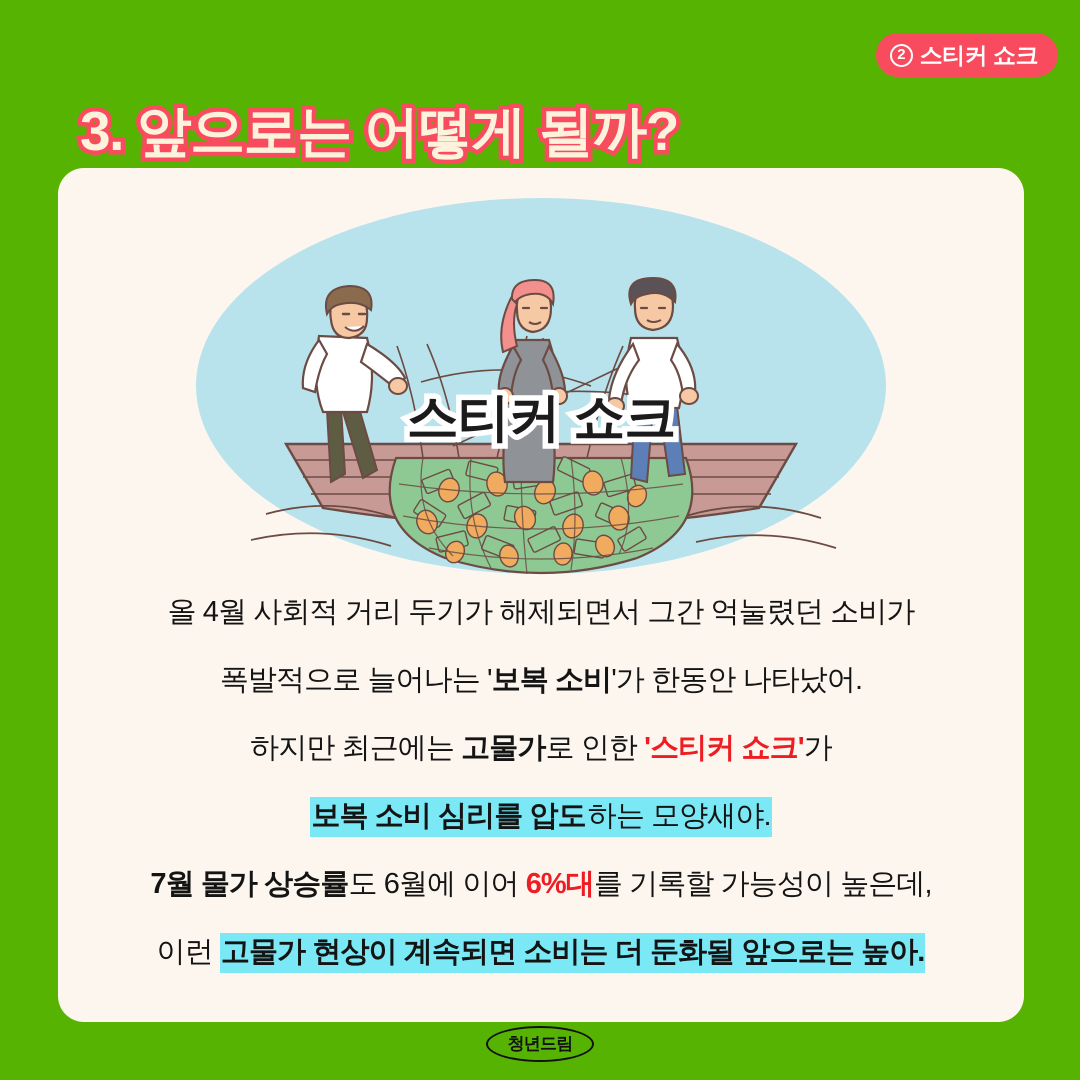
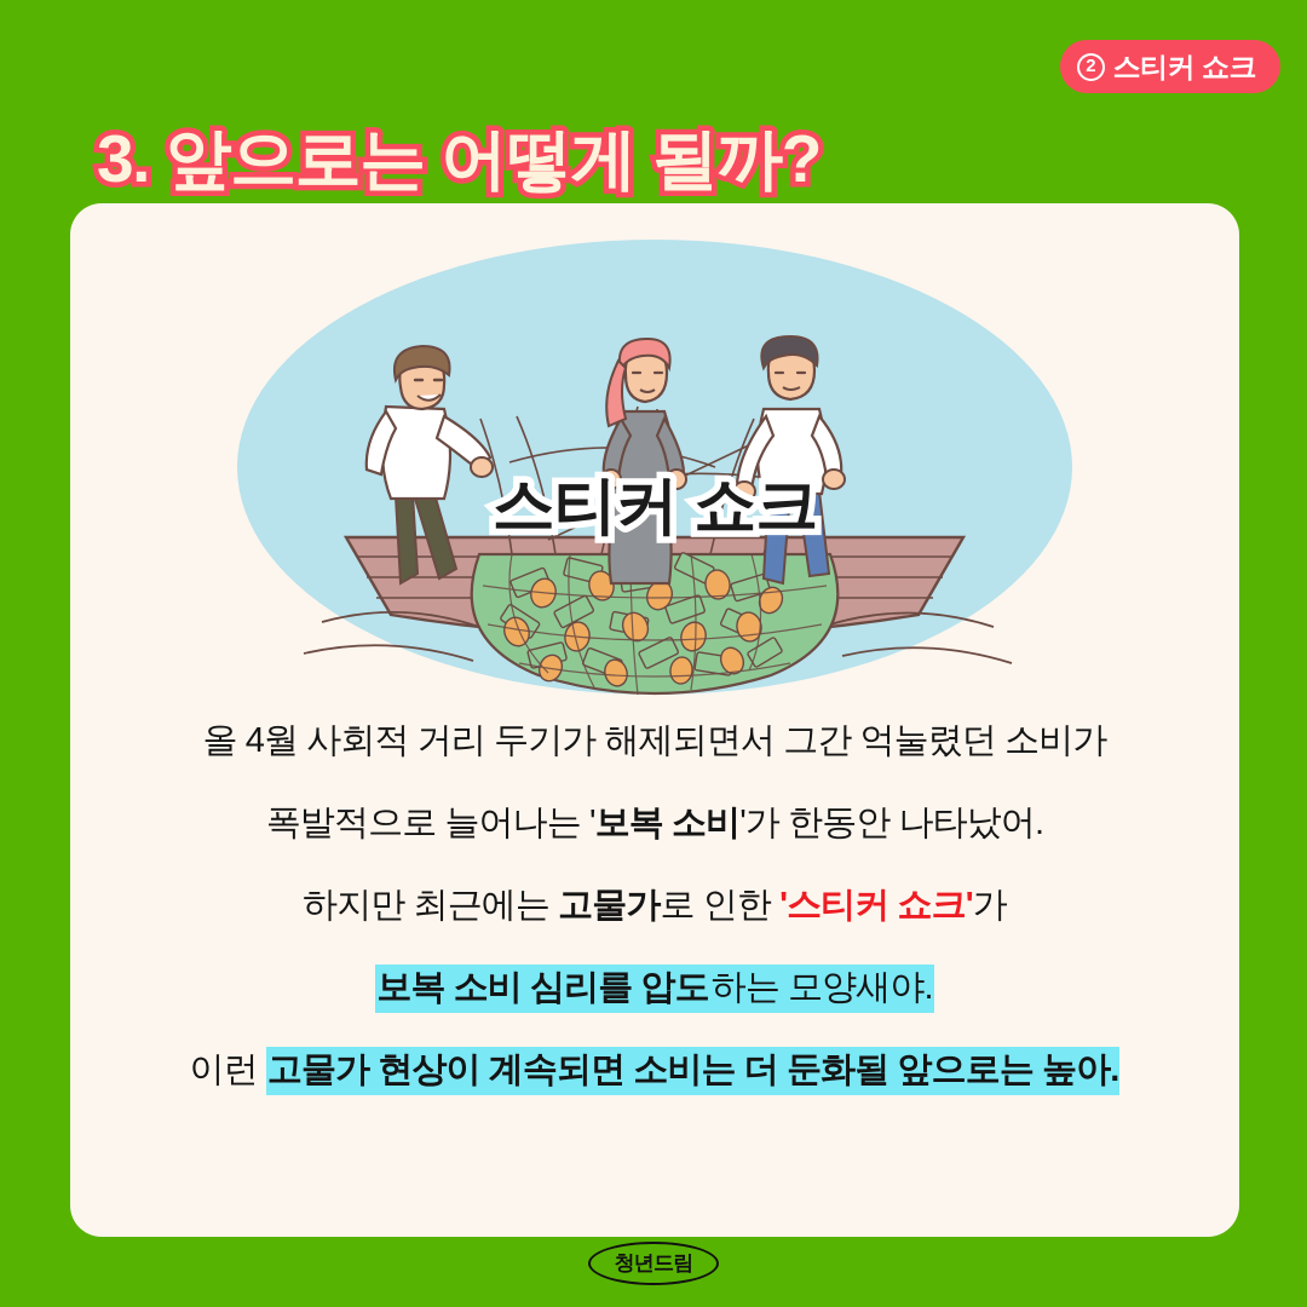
  2
  스티커 쇼크
  3. 앞으로는 어떻게 될까?
  스티커 쇼크
  올 4월 사회적 거리 두기가 해제되면서 그간 억눌렸던 소비가
  폭발적으로 늘어나는 '보복 소비'가 한동안 나타났어.
  하지만 최근에는 고물가로 인한 '스티커 쇼크'가
  보복 소비 심리를 압도하는 모양새야.
- 7월 물가 상승률도 6월에 이어 6%대를 기록할 가능성이 높은데,
  이런 고물가 현상이 계속되면 소비는 더 둔화될 앞으로는 높아.
  청년드림
